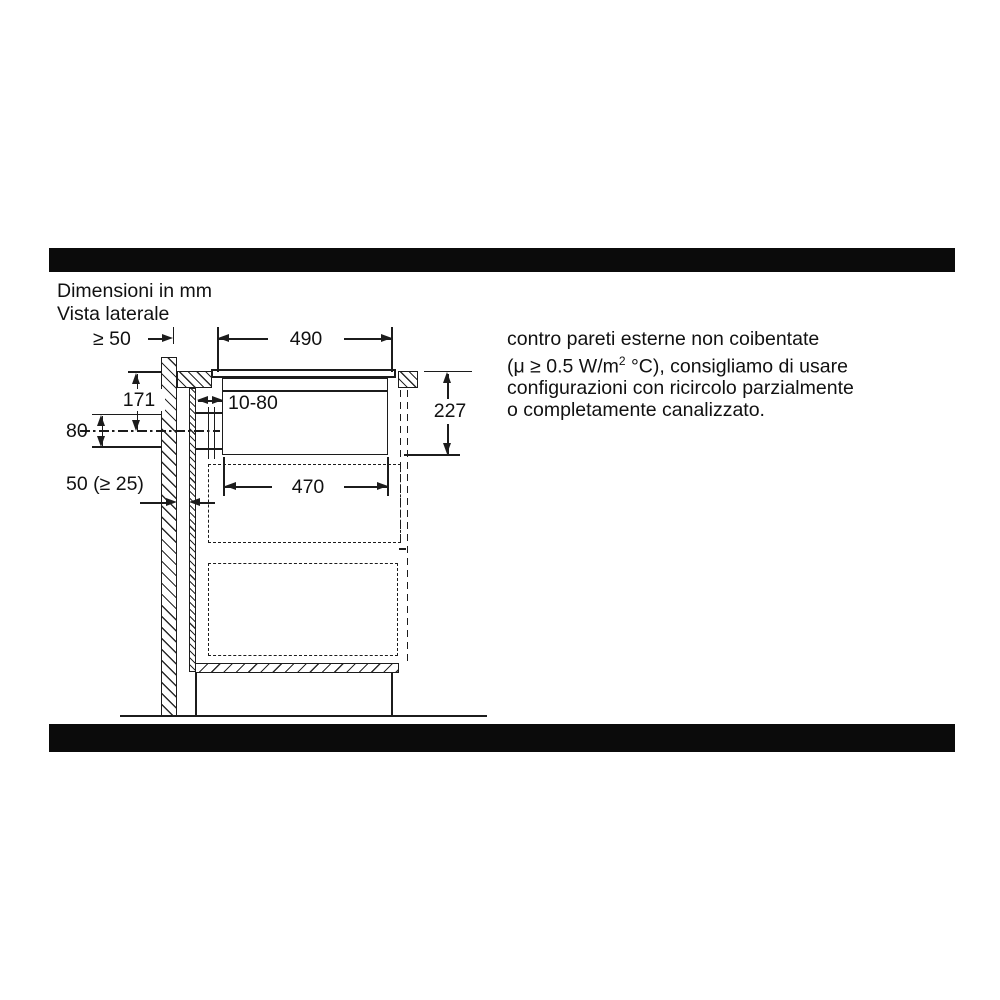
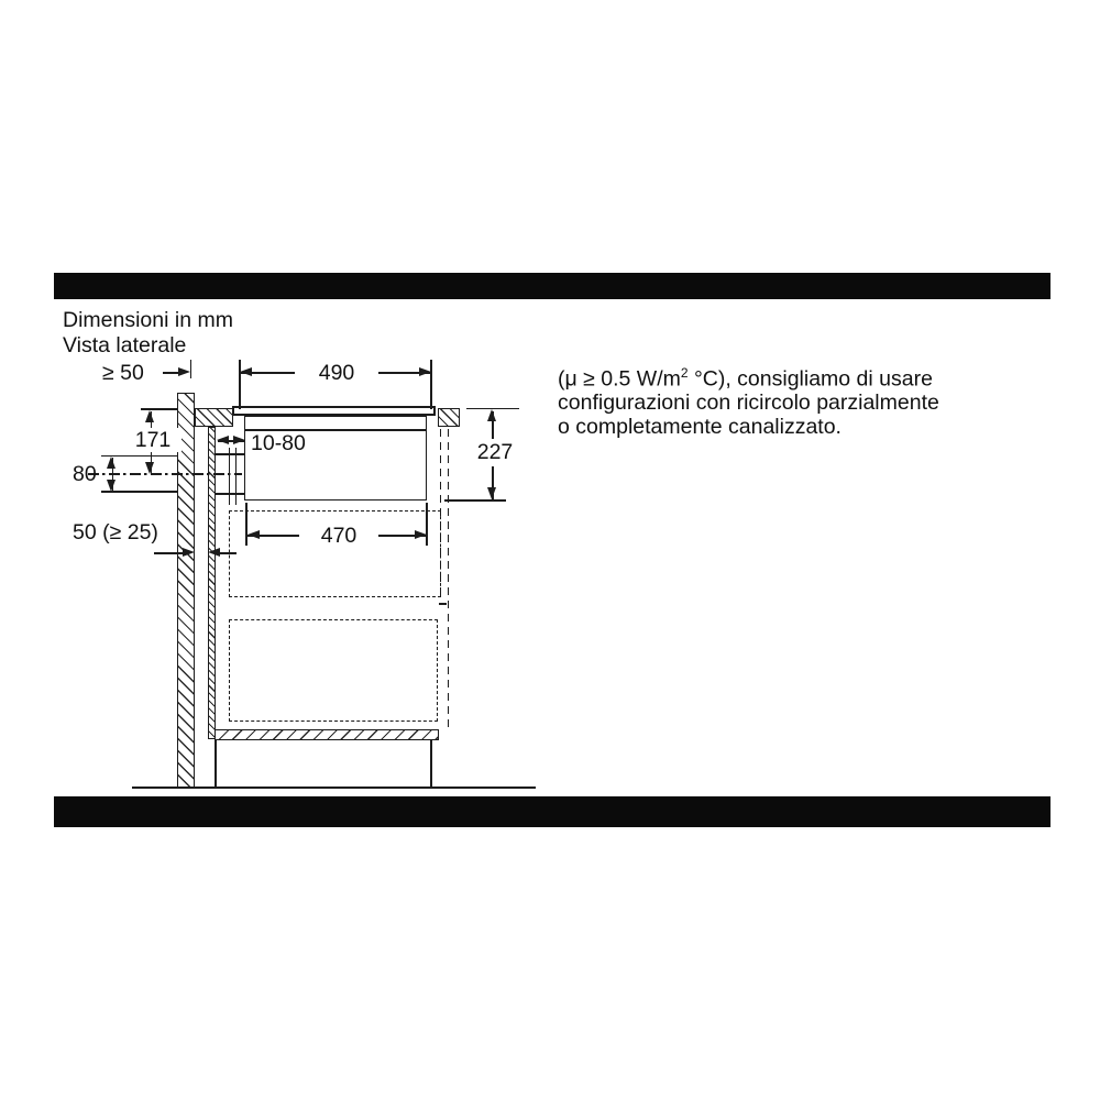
  Dimensioni in mm
  Vista laterale
- contro pareti esterne non coibentate
  (μ ≥ 0.5 W/m2 °C), consigliamo di usare
  configurazioni con ricircolo parzialmente
  o completamente canalizzato.
  ≥ 50
  490
  171
  80
  10-80
  227
  470
  50 (≥ 25)
